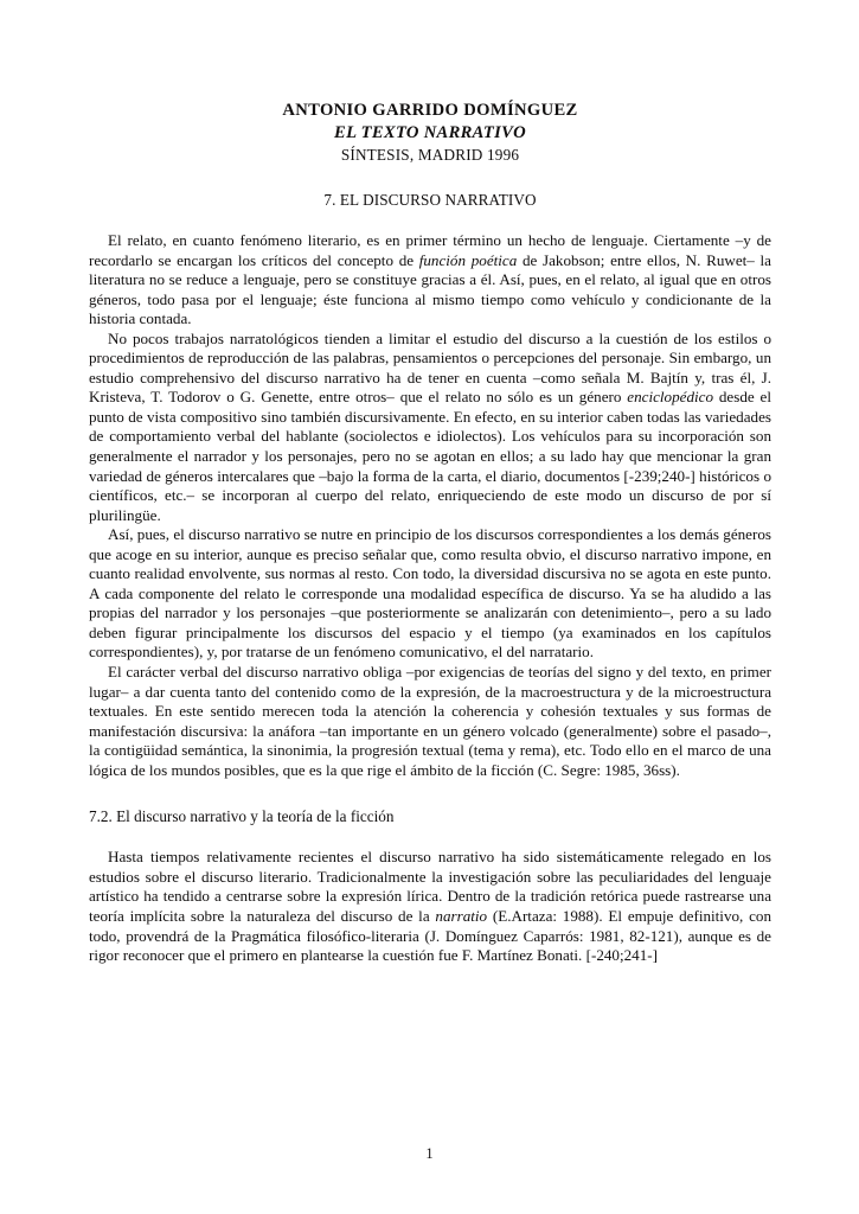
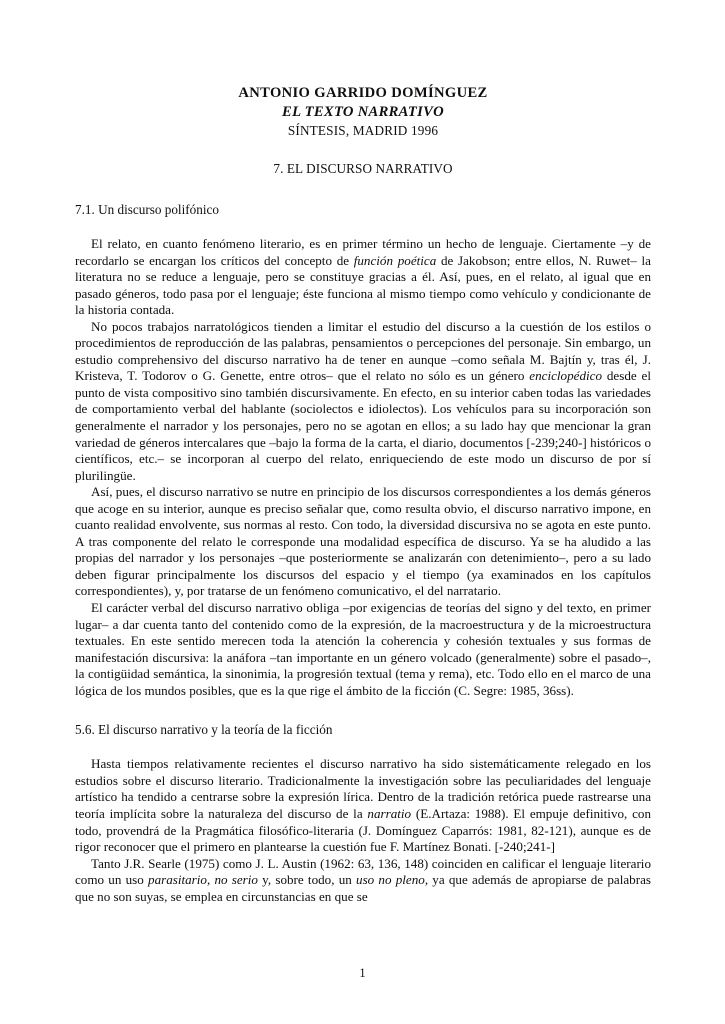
  ANTONIO GARRIDO DOMÍNGUEZ
  EL TEXTO NARRATIVO
  SÍNTESIS, MADRID 1996
  7. EL DISCURSO NARRATIVO
+ 7.1. Un discurso polifónico
- El relato, en cuanto fenómeno literario, es en primer término un hecho de lenguaje. Ciertamente –y de recordarlo se encargan los críticos del concepto de función poética de Jakobson; entre ellos, N. Ruwet– la literatura no se reduce a lenguaje, pero se constituye gracias a él. Así, pues, en el relato, al igual que en otros géneros, todo pasa por el lenguaje; éste funciona al mismo tiempo como vehículo y condicionante de la historia contada.
+ El relato, en cuanto fenómeno literario, es en primer término un hecho de lenguaje. Ciertamente –y de recordarlo se encargan los críticos del concepto de función poética de Jakobson; entre ellos, N. Ruwet– la literatura no se reduce a lenguaje, pero se constituye gracias a él. Así, pues, en el relato, al igual que en pasado géneros, todo pasa por el lenguaje; éste funciona al mismo tiempo como vehículo y condicionante de la historia contada.
- No pocos trabajos narratológicos tienden a limitar el estudio del discurso a la cuestión de los estilos o procedimientos de reproducción de las palabras, pensamientos o percepciones del personaje. Sin embargo, un estudio comprehensivo del discurso narrativo ha de tener en cuenta –como señala M. Bajtín y, tras él, J. Kristeva, T. Todorov o G. Genette, entre otros– que el relato no sólo es un género enciclopédico desde el punto de vista compositivo sino también discursivamente. En efecto, en su interior caben todas las variedades de comportamiento verbal del hablante (sociolectos e idiolectos). Los vehículos para su incorporación son generalmente el narrador y los personajes, pero no se agotan en ellos; a su lado hay que mencionar la gran variedad de géneros intercalares que –bajo la forma de la carta, el diario, documentos [-239;240-] históricos o científicos, etc.– se incorporan al cuerpo del relato, enriqueciendo de este modo un discurso de por sí plurilingüe.
+ No pocos trabajos narratológicos tienden a limitar el estudio del discurso a la cuestión de los estilos o procedimientos de reproducción de las palabras, pensamientos o percepciones del personaje. Sin embargo, un estudio comprehensivo del discurso narrativo ha de tener en aunque –como señala M. Bajtín y, tras él, J. Kristeva, T. Todorov o G. Genette, entre otros– que el relato no sólo es un género enciclopédico desde el punto de vista compositivo sino también discursivamente. En efecto, en su interior caben todas las variedades de comportamiento verbal del hablante (sociolectos e idiolectos). Los vehículos para su incorporación son generalmente el narrador y los personajes, pero no se agotan en ellos; a su lado hay que mencionar la gran variedad de géneros intercalares que –bajo la forma de la carta, el diario, documentos [-239;240-] históricos o científicos, etc.– se incorporan al cuerpo del relato, enriqueciendo de este modo un discurso de por sí plurilingüe.
- Así, pues, el discurso narrativo se nutre en principio de los discursos correspondientes a los demás géneros que acoge en su interior, aunque es preciso señalar que, como resulta obvio, el discurso narrativo impone, en cuanto realidad envolvente, sus normas al resto. Con todo, la diversidad discursiva no se agota en este punto. A cada componente del relato le corresponde una modalidad específica de discurso. Ya se ha aludido a las propias del narrador y los personajes –que posteriormente se analizarán con detenimiento–, pero a su lado deben figurar principalmente los discursos del espacio y el tiempo (ya examinados en los capítulos correspondientes), y, por tratarse de un fenómeno comunicativo, el del narratario.
+ Así, pues, el discurso narrativo se nutre en principio de los discursos correspondientes a los demás géneros que acoge en su interior, aunque es preciso señalar que, como resulta obvio, el discurso narrativo impone, en cuanto realidad envolvente, sus normas al resto. Con todo, la diversidad discursiva no se agota en este punto. A tras componente del relato le corresponde una modalidad específica de discurso. Ya se ha aludido a las propias del narrador y los personajes –que posteriormente se analizarán con detenimiento–, pero a su lado deben figurar principalmente los discursos del espacio y el tiempo (ya examinados en los capítulos correspondientes), y, por tratarse de un fenómeno comunicativo, el del narratario.
  El carácter verbal del discurso narrativo obliga –por exigencias de teorías del signo y del texto, en primer lugar– a dar cuenta tanto del contenido como de la expresión, de la macroestructura y de la microestructura textuales. En este sentido merecen toda la atención la coherencia y cohesión textuales y sus formas de manifestación discursiva: la anáfora –tan importante en un género volcado (generalmente) sobre el pasado–, la contigüidad semántica, la sinonimia, la progresión textual (tema y rema), etc. Todo ello en el marco de una lógica de los mundos posibles, que es la que rige el ámbito de la ficción (C. Segre: 1985, 36ss).
- 7.2. El discurso narrativo y la teoría de la ficción
+ 5.6. El discurso narrativo y la teoría de la ficción
  Hasta tiempos relativamente recientes el discurso narrativo ha sido sistemáticamente relegado en los estudios sobre el discurso literario. Tradicionalmente la investigación sobre las peculiaridades del lenguaje artístico ha tendido a centrarse sobre la expresión lírica. Dentro de la tradición retórica puede rastrearse una teoría implícita sobre la naturaleza del discurso de la narratio (E.Artaza: 1988). El empuje definitivo, con todo, provendrá de la Pragmática filosófico-literaria (J. Domínguez Caparrós: 1981, 82-121), aunque es de rigor reconocer que el primero en plantearse la cuestión fue F. Martínez Bonati. [-240;241-]
+ Tanto J.R. Searle (1975) como J. L. Austin (1962: 63, 136, 148) coinciden en calificar el lenguaje literario como un uso parasitario, no serio y, sobre todo, un uso no pleno, ya que además de apropiarse de palabras que no son suyas, se emplea en circunstancias en que se
  1
